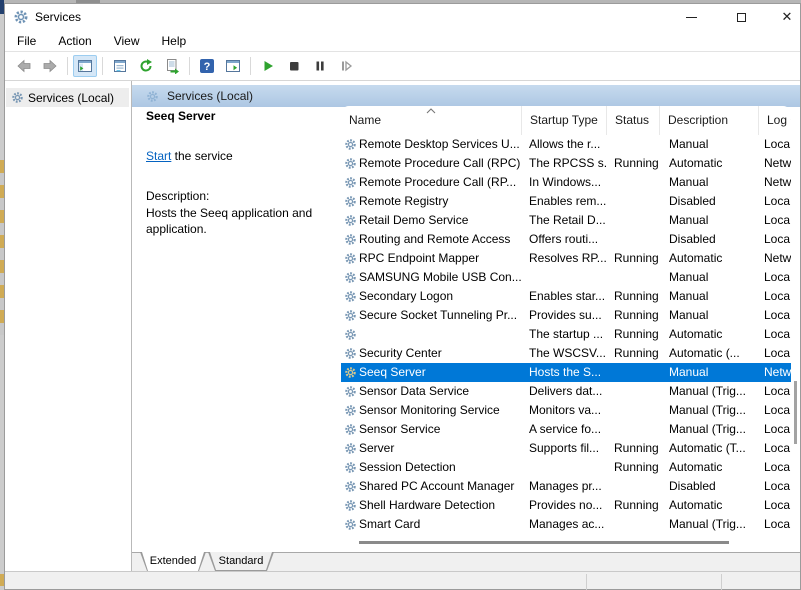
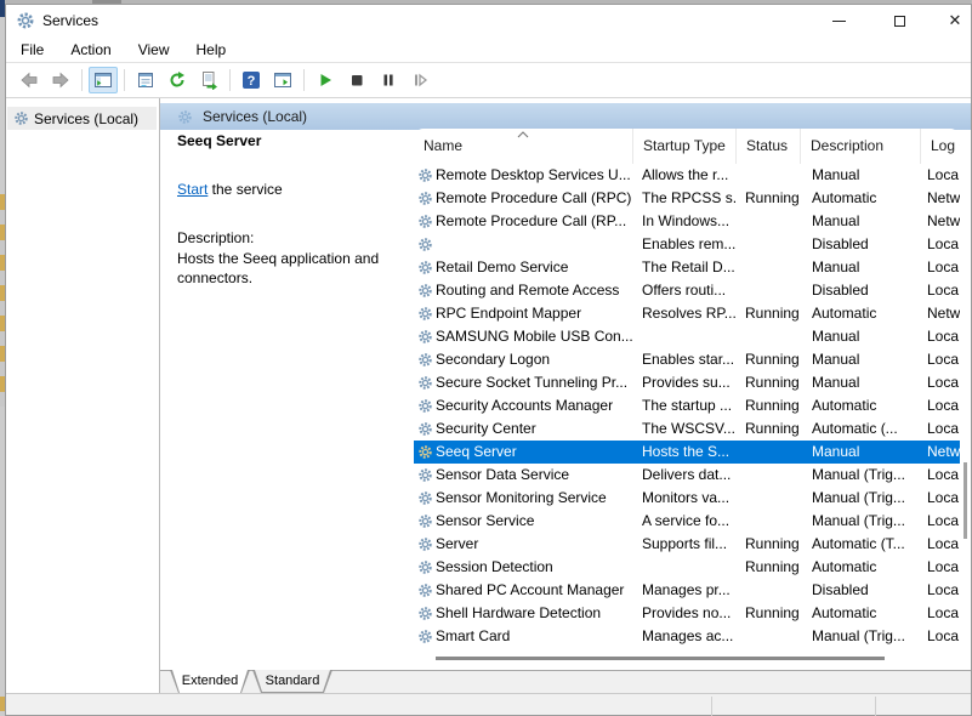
  Services
  ✕
  File
  Action
  View
  Help
  ?
  Services (Local)
  Services (Local)
  Seeq Server
  Start the service
  Description:
- Hosts the Seeq application and application.
+ Hosts the Seeq application and connectors.
  Name
  Startup Type
  Status
  Description
  Remote Desktop Services U...
  Allows the r...
  Manual
  Loca
  Remote Procedure Call (RPC)
  The RPCSS s.
  Running
  Automatic
  Netw
  Remote Procedure Call (RP...
  In Windows...
  Manual
  Netw
- Remote Registry
  Enables rem...
  Disabled
  Loca
  Retail Demo Service
  The Retail D...
  Manual
  Loca
  Routing and Remote Access
  Offers routi...
  Disabled
  Loca
  RPC Endpoint Mapper
  Resolves RP...
  Running
  Automatic
  Netw
  SAMSUNG Mobile USB Con...
  Manual
  Loca
  Secondary Logon
  Enables star...
  Running
  Manual
  Loca
  Secure Socket Tunneling Pr...
  Provides su...
  Running
  Manual
  Loca
+ Security Accounts Manager
  The startup ...
  Running
  Automatic
  Loca
  Security Center
  The WSCSV...
  Running
  Automatic (...
  Loca
  Seeq Server
  Hosts the S...
  Manual
  Netw
  Sensor Data Service
  Delivers dat...
  Manual (Trig...
  Loca
  Sensor Monitoring Service
  Monitors va...
  Manual (Trig...
  Loca
  Sensor Service
  A service fo...
  Manual (Trig...
  Loca
  Server
  Supports fil...
  Running
  Automatic (T...
  Loca
  Session Detection
  Running
  Automatic
  Loca
  Shared PC Account Manager
  Manages pr...
  Disabled
  Loca
  Shell Hardware Detection
  Provides no...
  Running
  Automatic
  Loca
  Smart Card
  Manages ac...
  Manual (Trig...
  Loca
  Extended
  Standard
